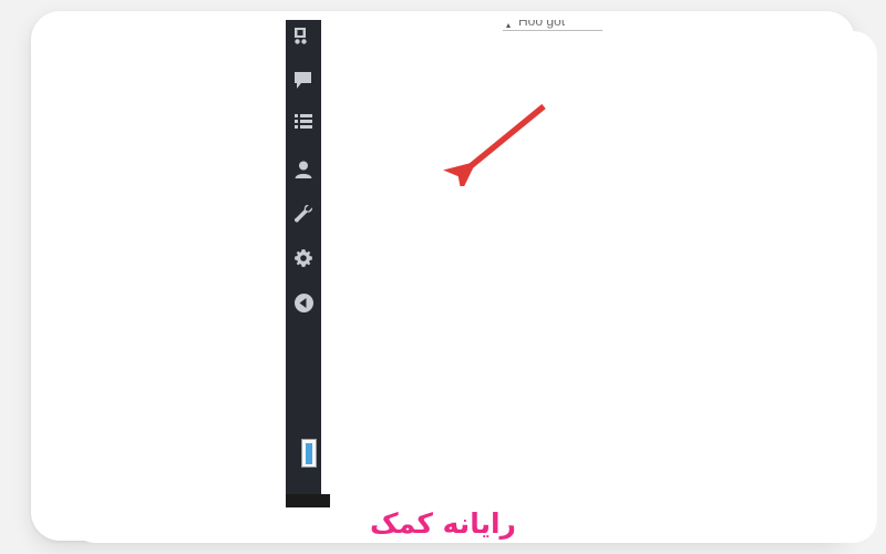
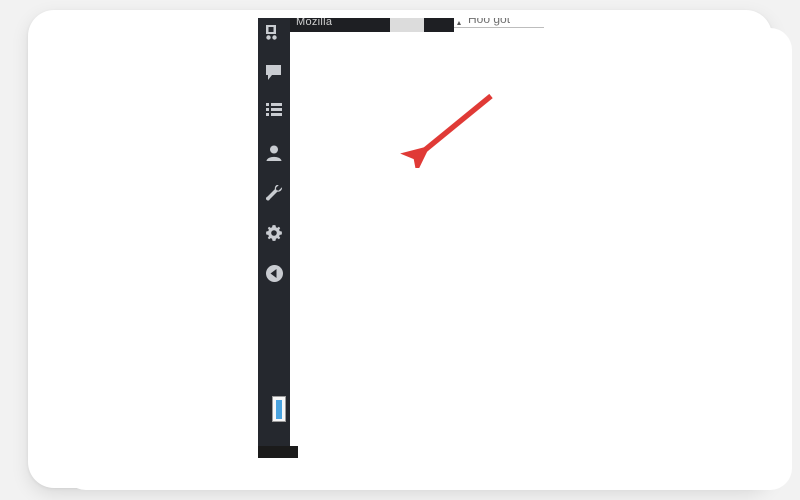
+ Mozilla
  Hoo got
- رایانه کمک
